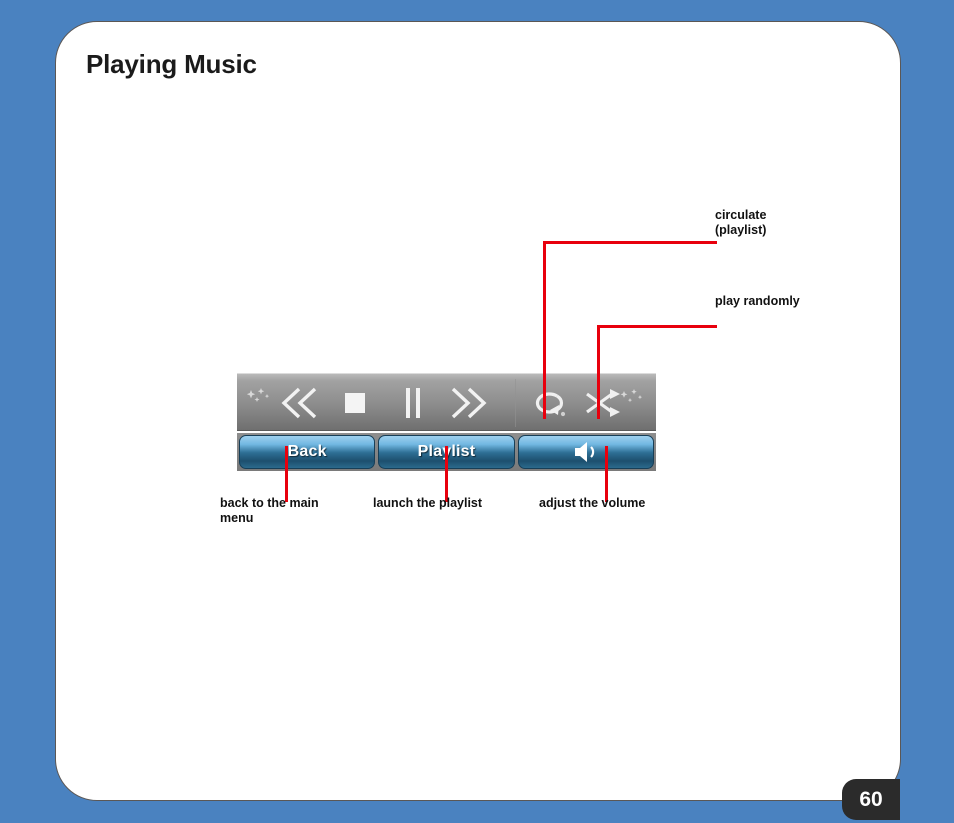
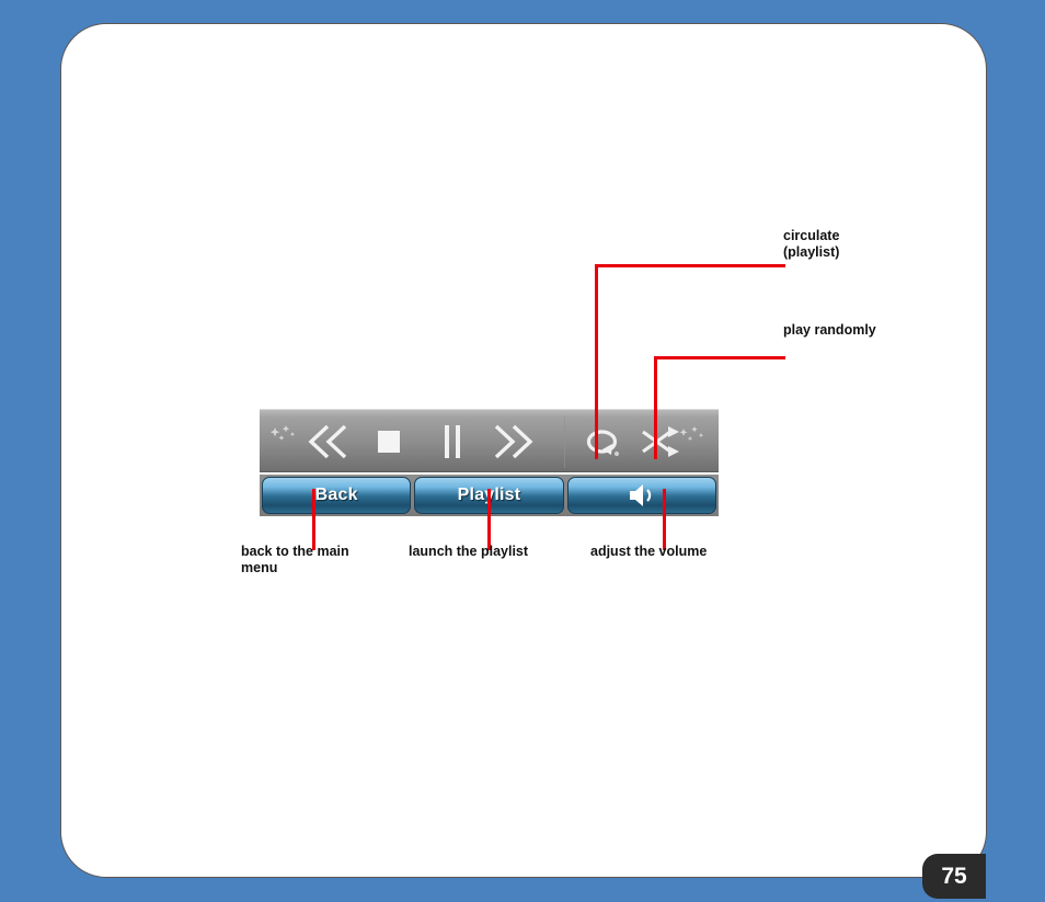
- Playing Music
  Back
  Plalist
  circulate
  (playlist)
  play randomly
  back to the main
  menu
  launch the playlist
  adjust the volume
- 60
+ 75
